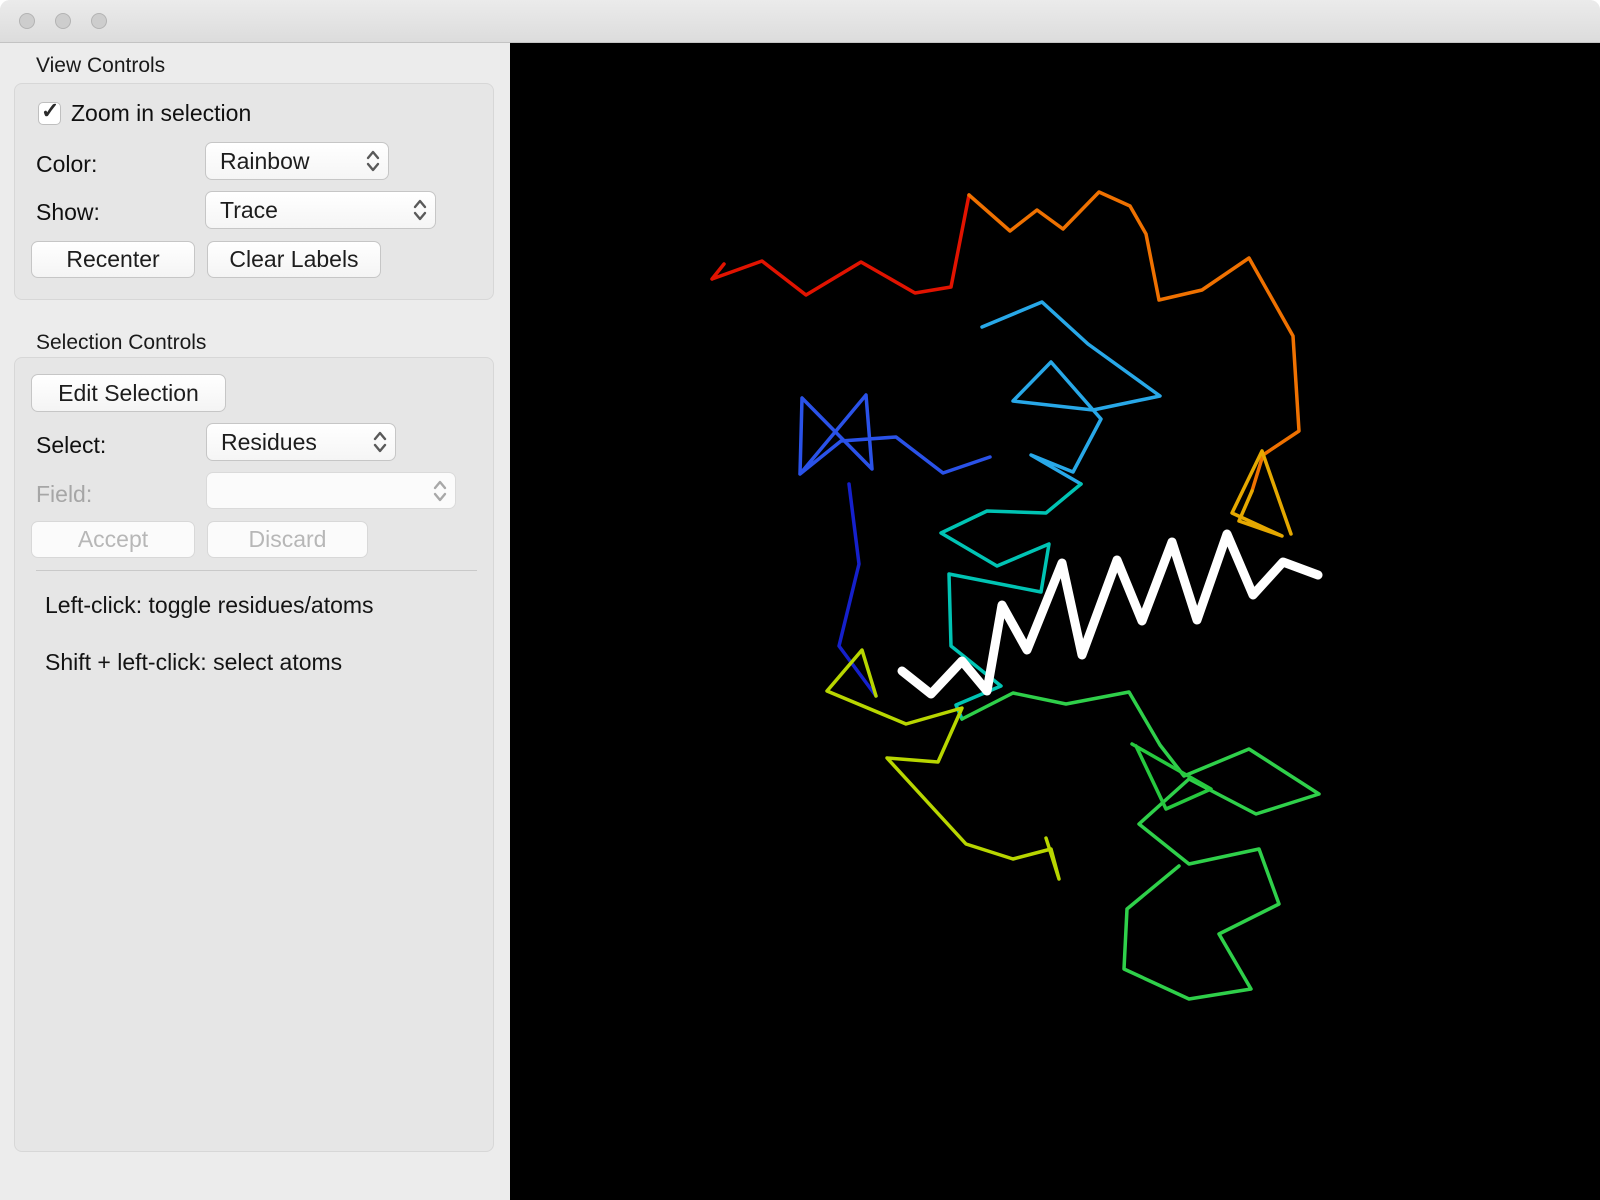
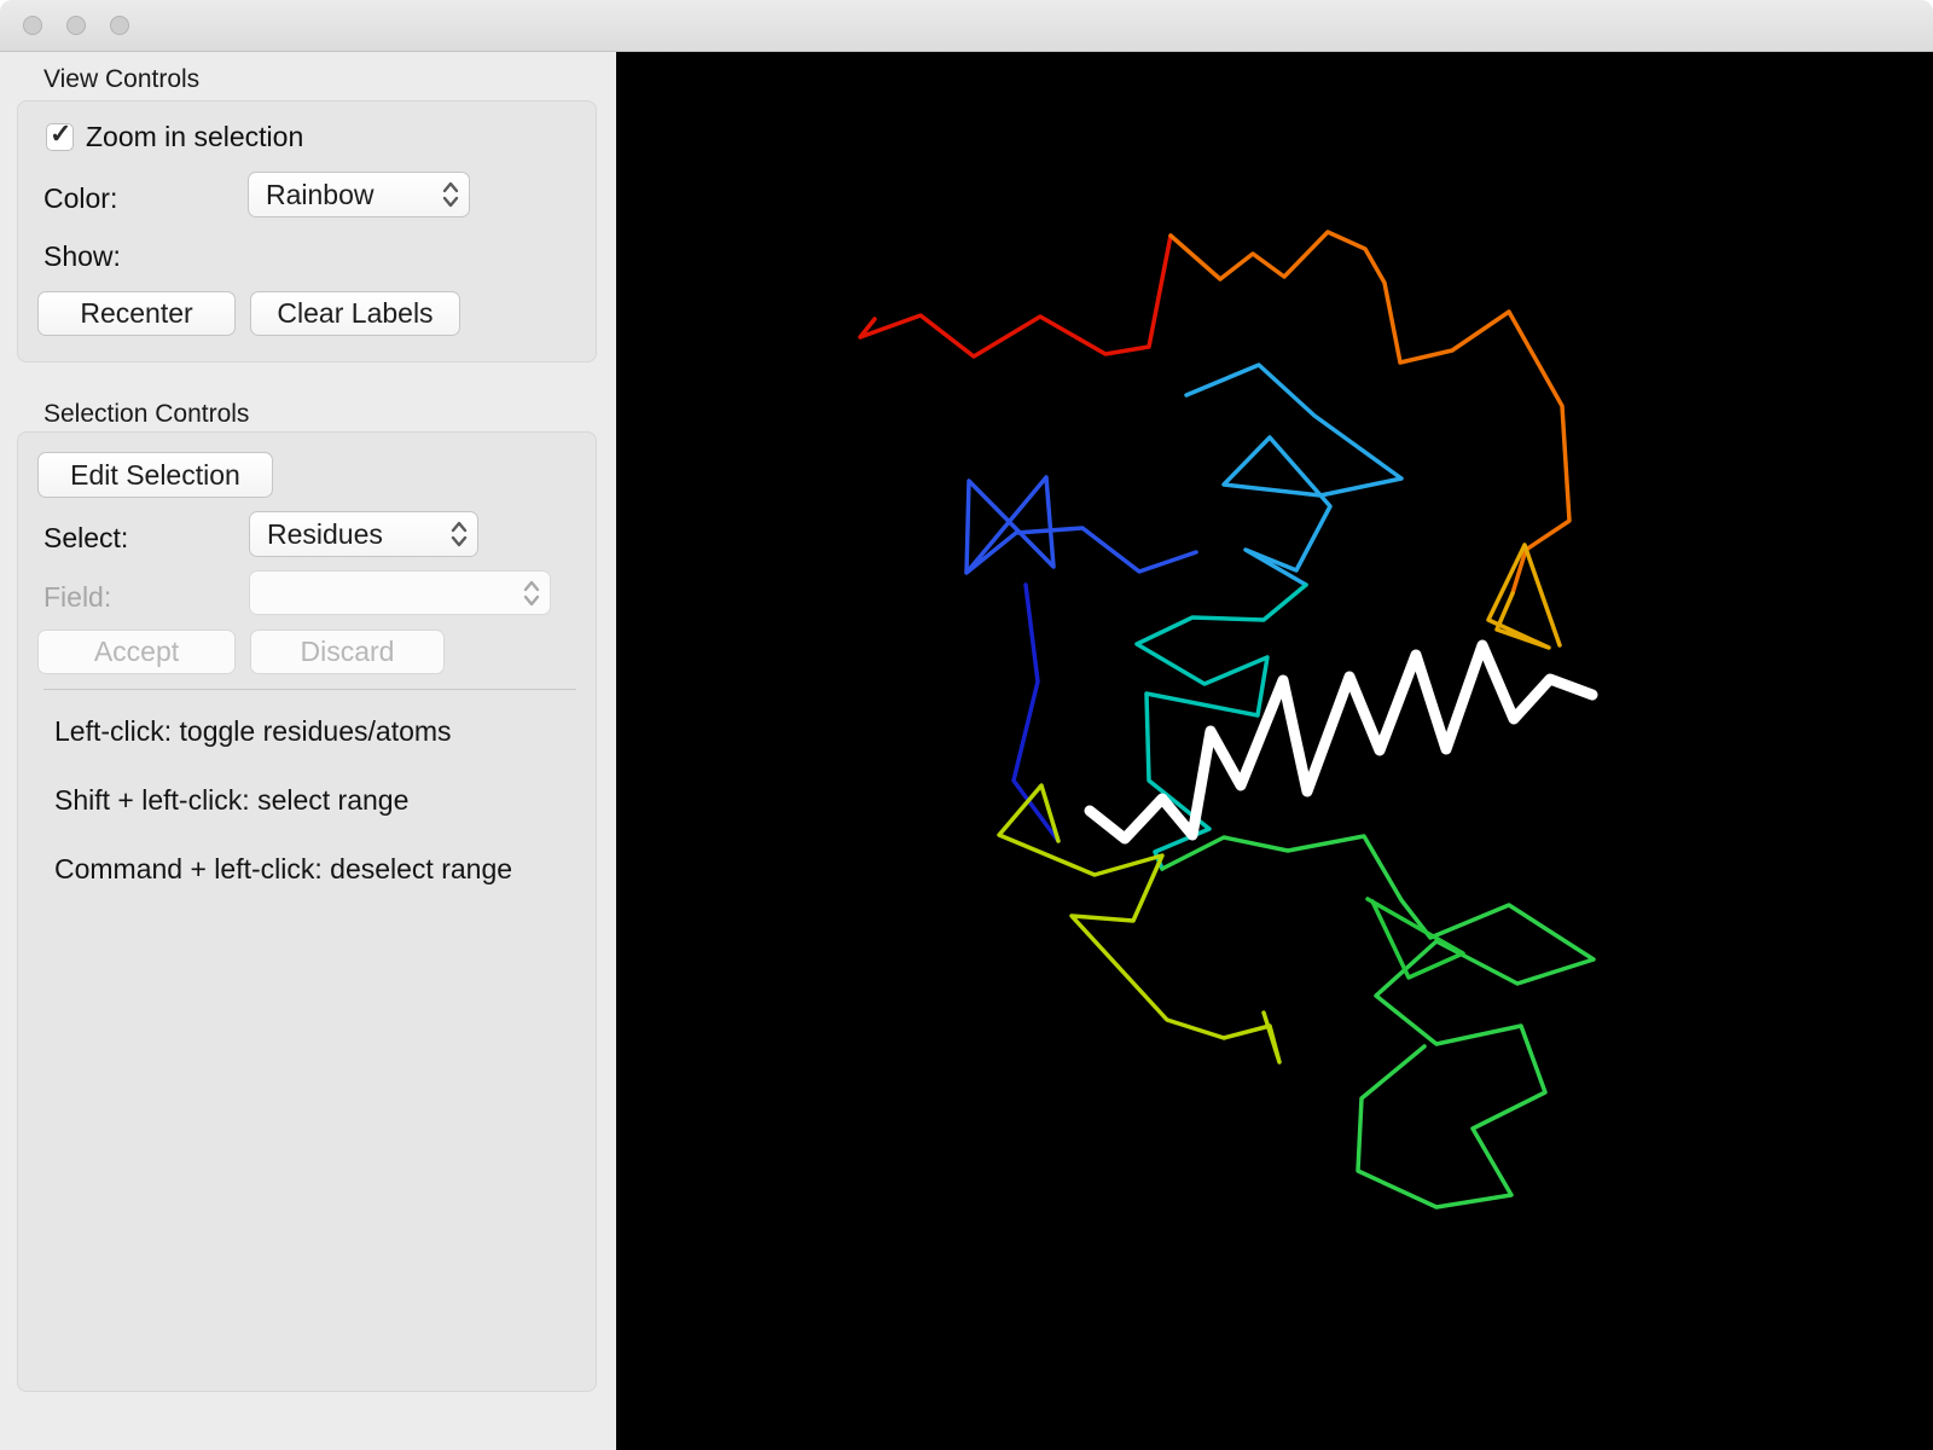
  View Controls
  ✓
  Zoom in selection
  Color:
  Rainbow
  Show:
- Trace
  Recenter
  Clear Labels
  Selection Controls
  Edit Selection
  Select:
  Residues
  Field:
  Accept
  Discard
  Left-click: toggle residues/atoms
- Shift + left-click: select atoms
+ Shift + left-click: select range
+ Command + left-click: deselect range
